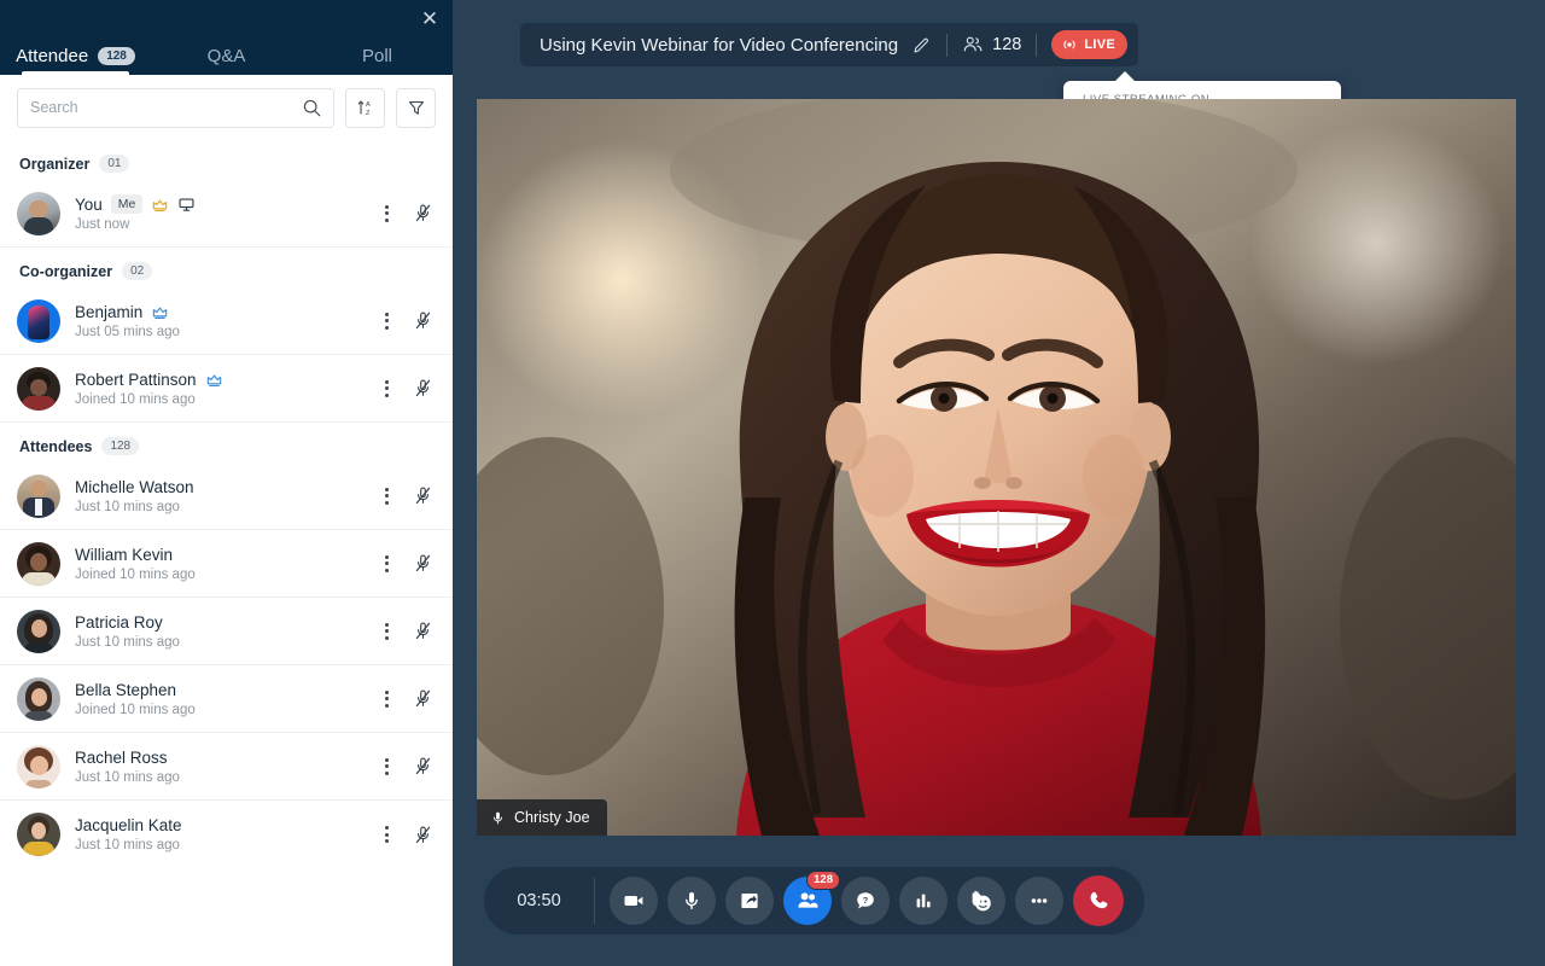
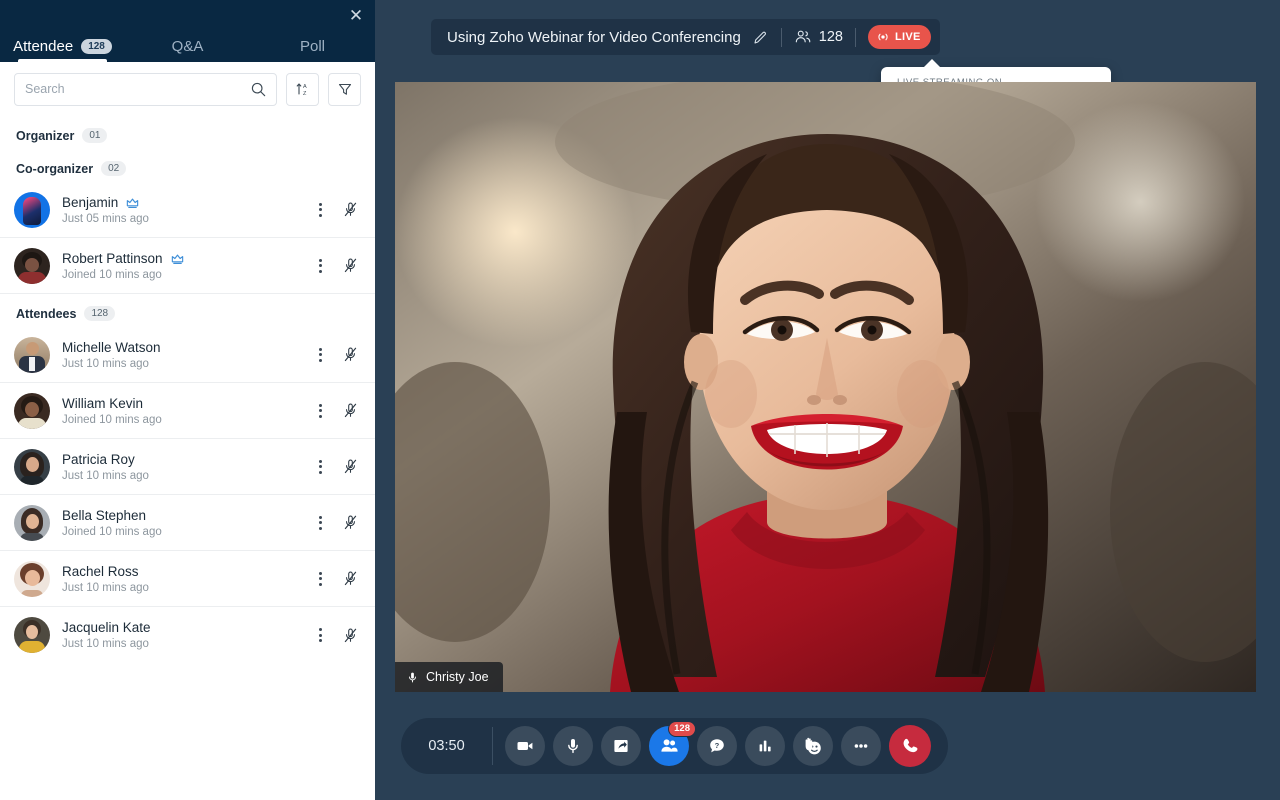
  ✕
  Attendee
  128
  Q&A
  Poll
  Search
  Organizer
  01
- You
- Me
- Just now
  Co-organizer
  02
  Benjamin
  Just 05 mins ago
  Robert Pattinson
  Joined 10 mins ago
  Attendees
  128
  Michelle Watson
  Just 10 mins ago
  William Kevin
  Joined 10 mins ago
  Patricia Roy
  Just 10 mins ago
  Bella Stephen
  Joined 10 mins ago
  Rachel Ross
  Just 10 mins ago
  Jacquelin Kate
  Just 10 mins ago
- Using Kevin Webinar for Video Conferencing
+ Using Zoho Webinar for Video Conferencing
  128
  LIVE
  Christy Joe
  03:50
  128
  ?
